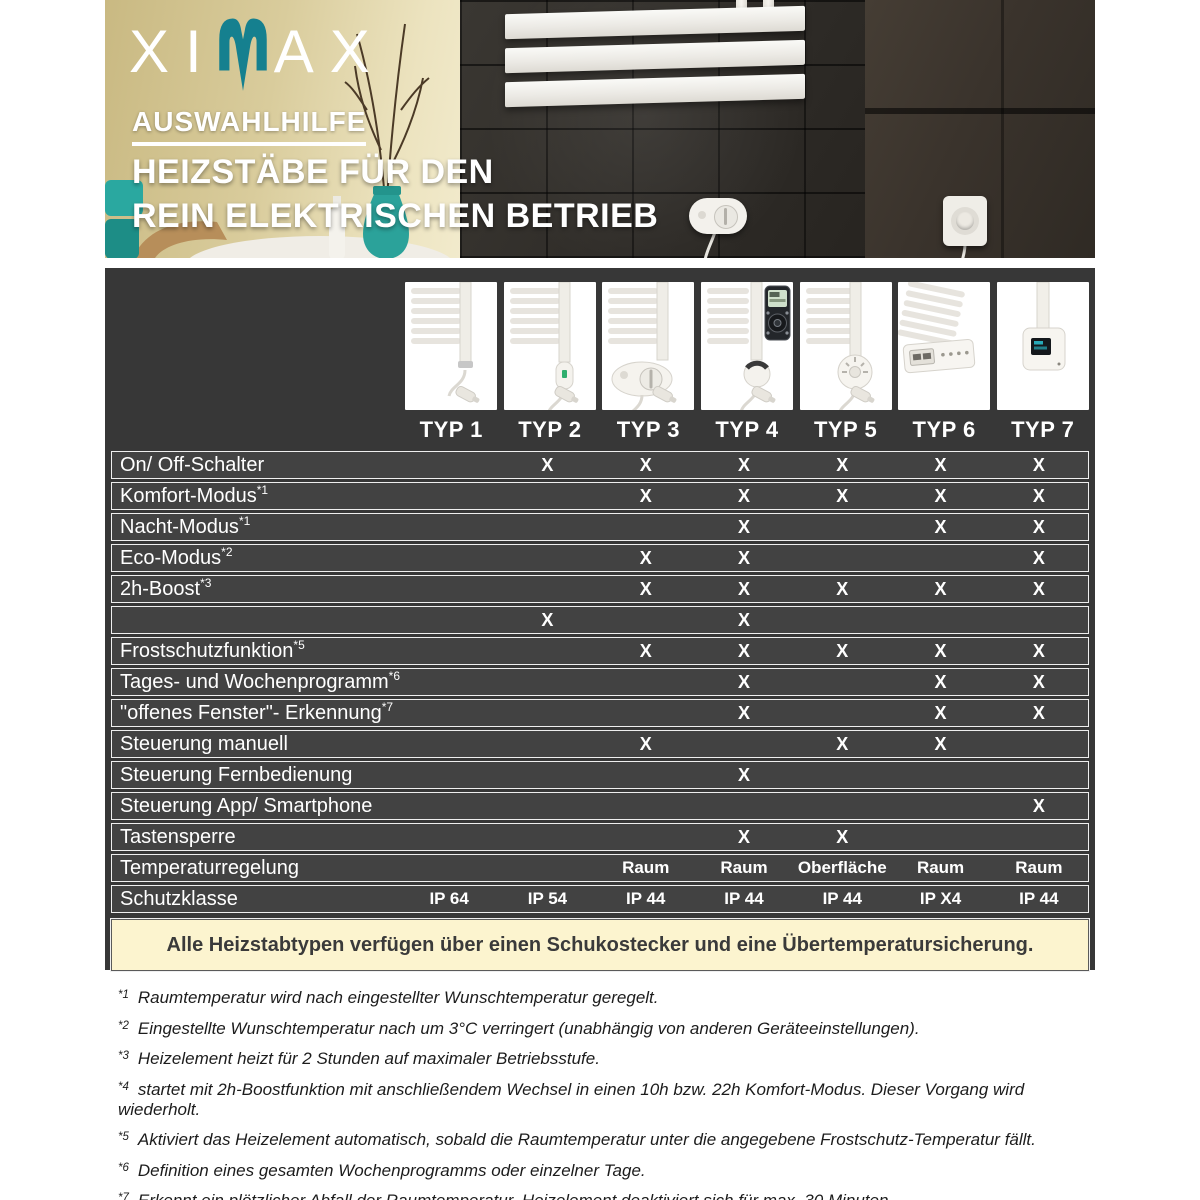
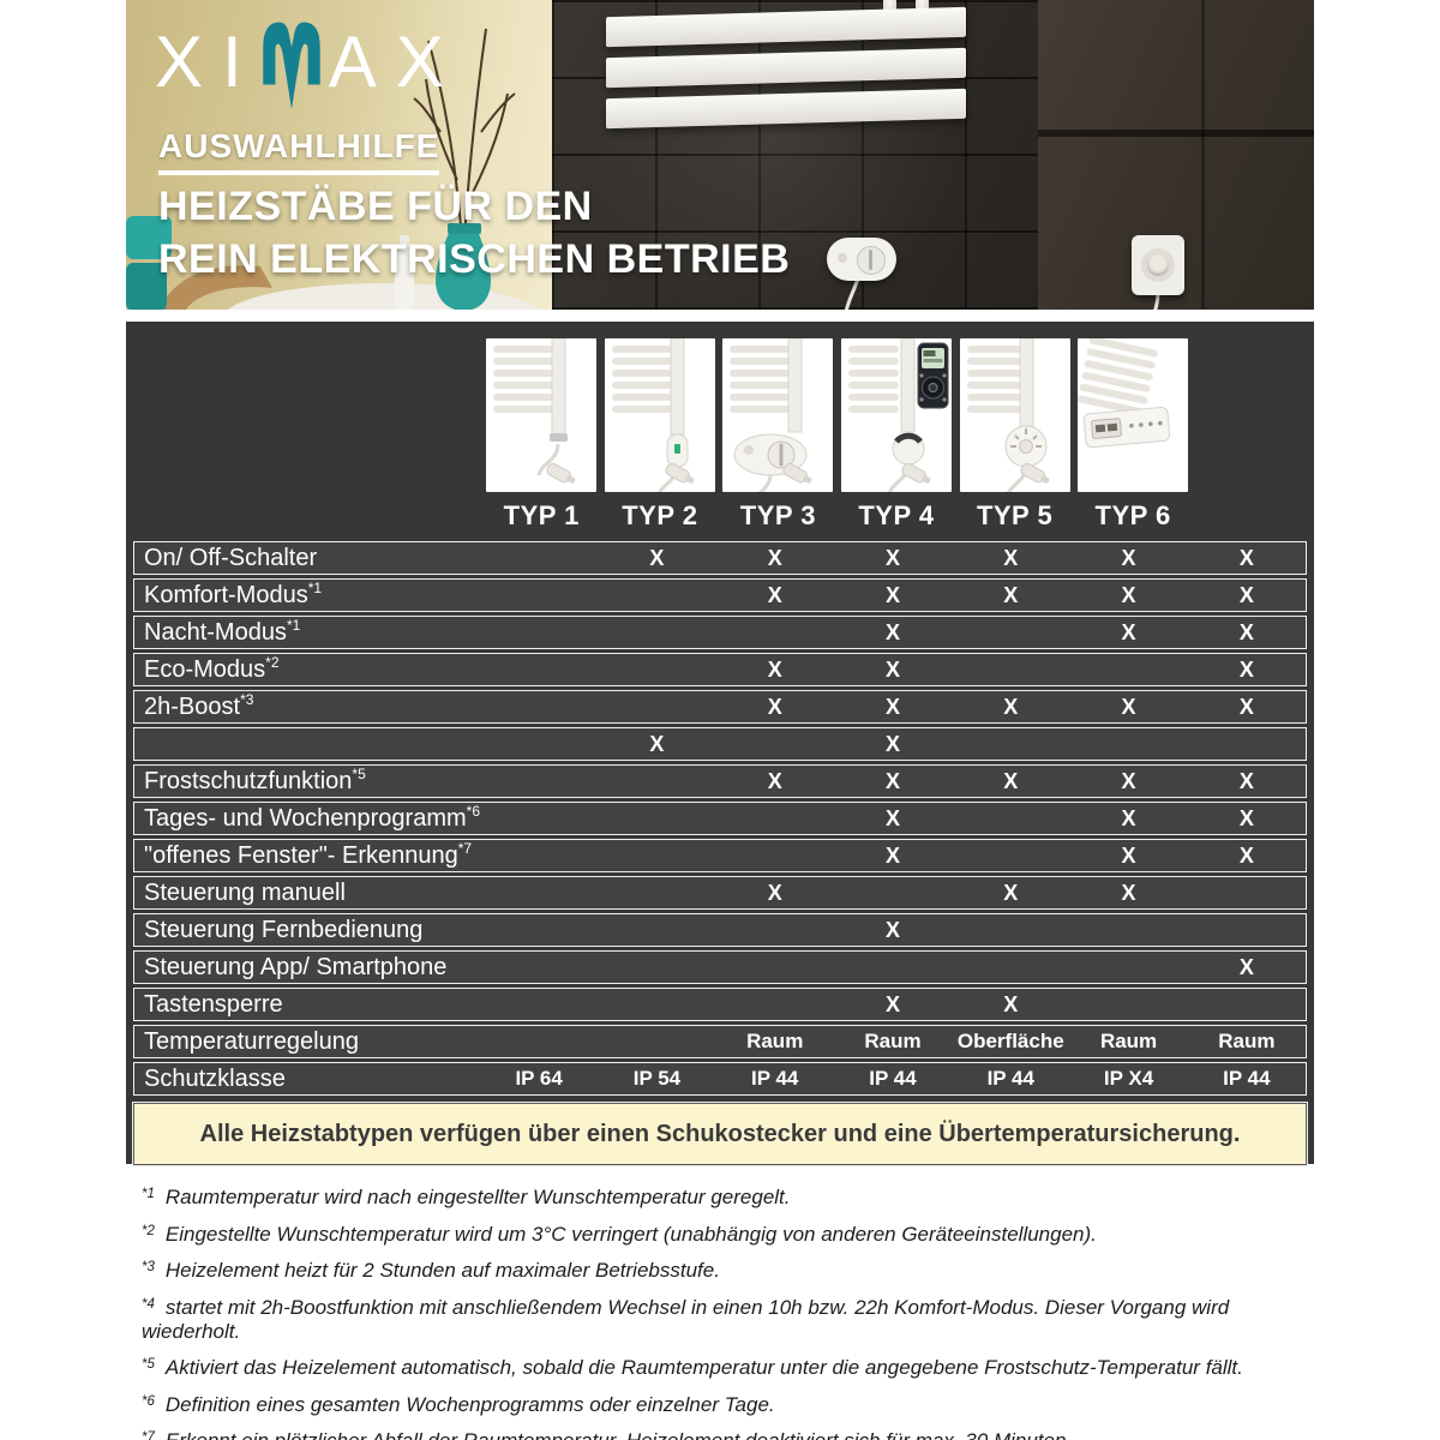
  XI AX
  AUSWAHLHILFE
  HEIZSTÄBE FÜR DEN
  REIN ELEKTRISCHEN BETRIEB
  TYP 1
  TYP 2
  TYP 3
  TYP 4
  TYP 5
  TYP 6
- TYP 7
  On/ Off-Schalter
  X
  X
  X
  X
  X
  X
  Komfort-Modus*1
  X
  X
  X
  X
  X
  Nacht-Modus*1
  X
  X
  X
  Eco-Modus*2
  X
  X
  X
  2h-Boost*3
  X
  X
  X
  X
  X
  X
  X
  Frostschutzfunktion*5
  X
  X
  X
  X
  X
  Tages- und Wochenprogramm*6
  X
  X
  X
  "offenes Fenster"- Erkennung*7
  X
  X
  X
  Steuerung manuell
  X
  X
  X
  Steuerung Fernbedienung
  X
  Steuerung App/ Smartphone
  X
  Tastensperre
  X
  X
  Temperaturregelung
  Raum
  Raum
  Oberfläche
  Raum
  Raum
  Schutzklasse
  IP 64
  IP 54
  IP 44
  IP 44
  IP 44
  IP X4
  IP 44
  Alle Heizstabtypen verfügen über einen Schukostecker und eine Übertemperatursicherung.
  *1 Raumtemperatur wird nach eingestellter Wunschtemperatur geregelt.
- *2 Eingestellte Wunschtemperatur nach um 3°C verringert (unabhängig von anderen Geräteeinstellungen).
+ *2 Eingestellte Wunschtemperatur wird um 3°C verringert (unabhängig von anderen Geräteeinstellungen).
  *3 Heizelement heizt für 2 Stunden auf maximaler Betriebsstufe.
  *4 startet mit 2h-Boostfunktion mit anschließendem Wechsel in einen 10h bzw. 22h Komfort-Modus. Dieser Vorgang wird wiederholt.
  *5 Aktiviert das Heizelement automatisch, sobald die Raumtemperatur unter die angegebene Frostschutz-Temperatur fällt.
  *6 Definition eines gesamten Wochenprogramms oder einzelner Tage.
